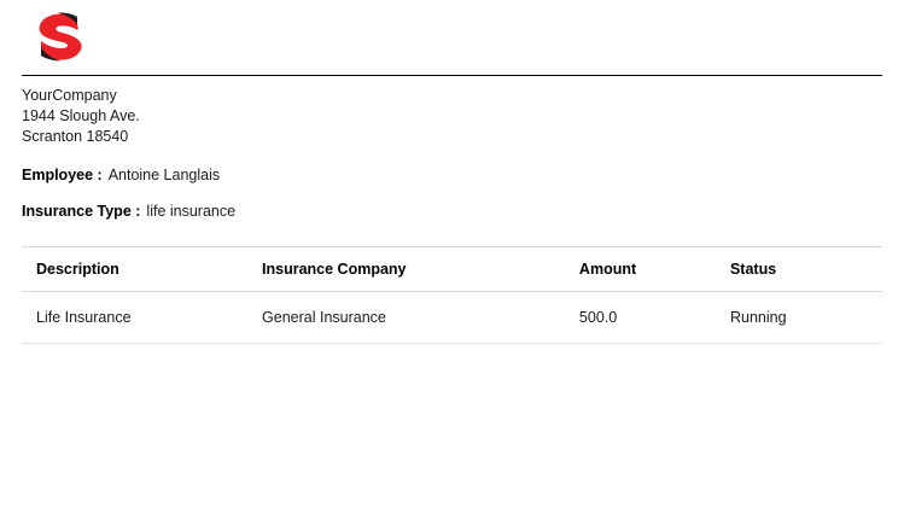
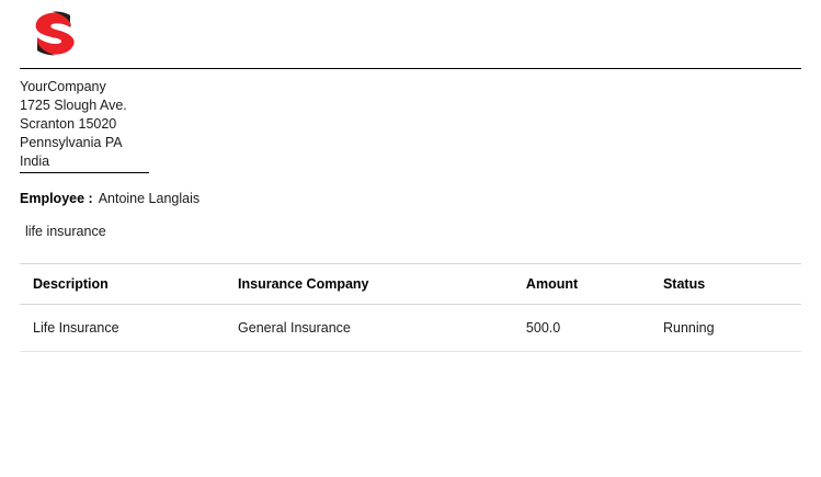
  YourCompany
- 1944 Slough Ave.
+ 1725 Slough Ave.
- Scranton 18540
+ Scranton 15020
+ Pennsylvania PA
+ India
  Employee :
  Antoine Langlais
- Insurance Type :
  life insurance
  Description	Insurance Company	Amount	Status
  Life Insurance	General Insurance	500.0	Running
